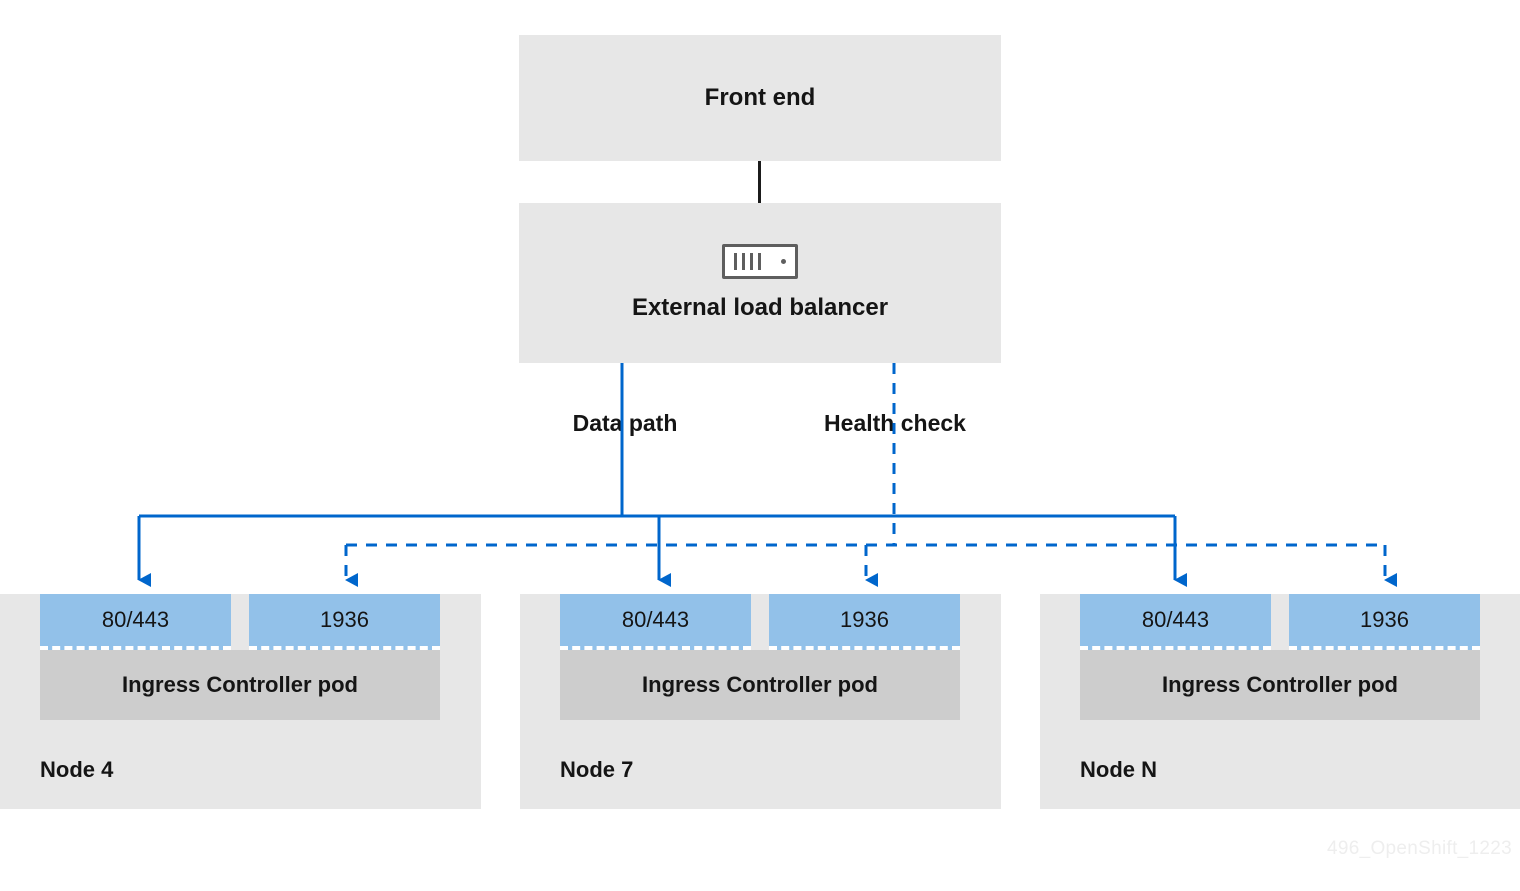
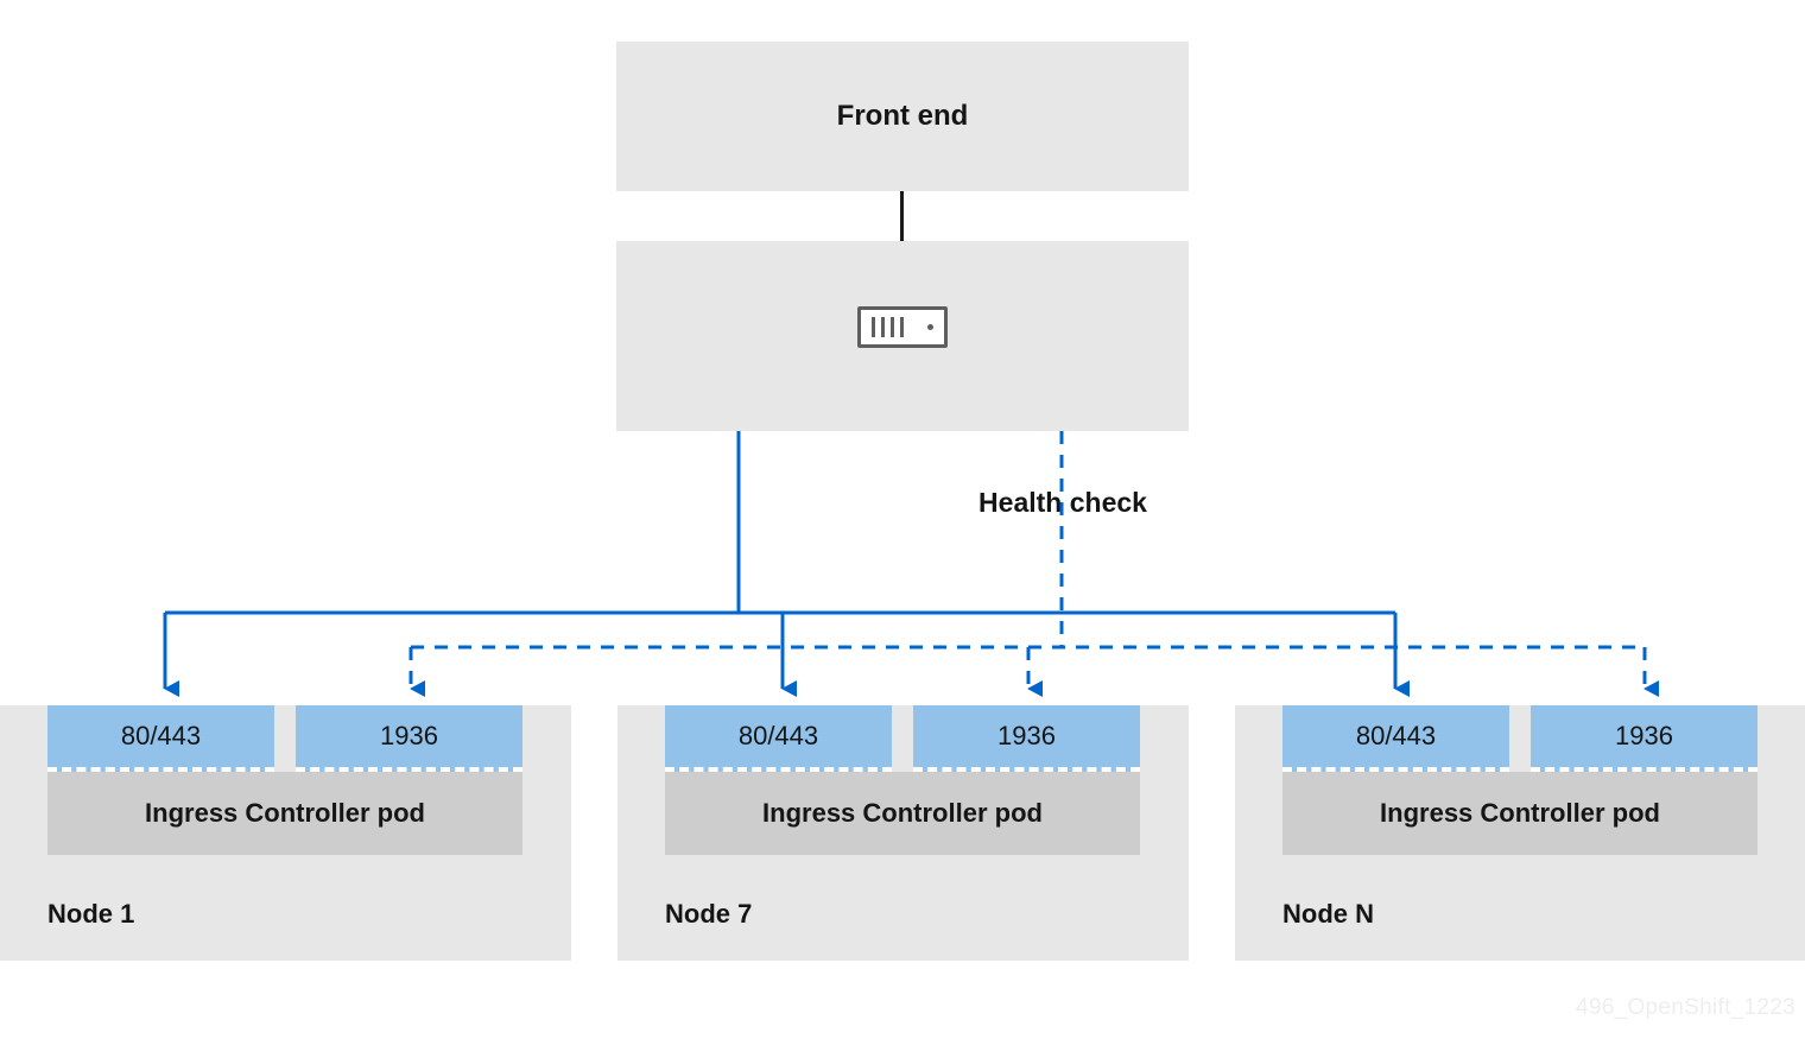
  Front end
- External load balancer
- Data path
  Health check
  80/443
  1936
  Ingress Controller pod
- Node 4
+ Node 1
  80/443
  1936
  Ingress Controller pod
  Node 7
  80/443
  1936
  Ingress Controller pod
  Node N
